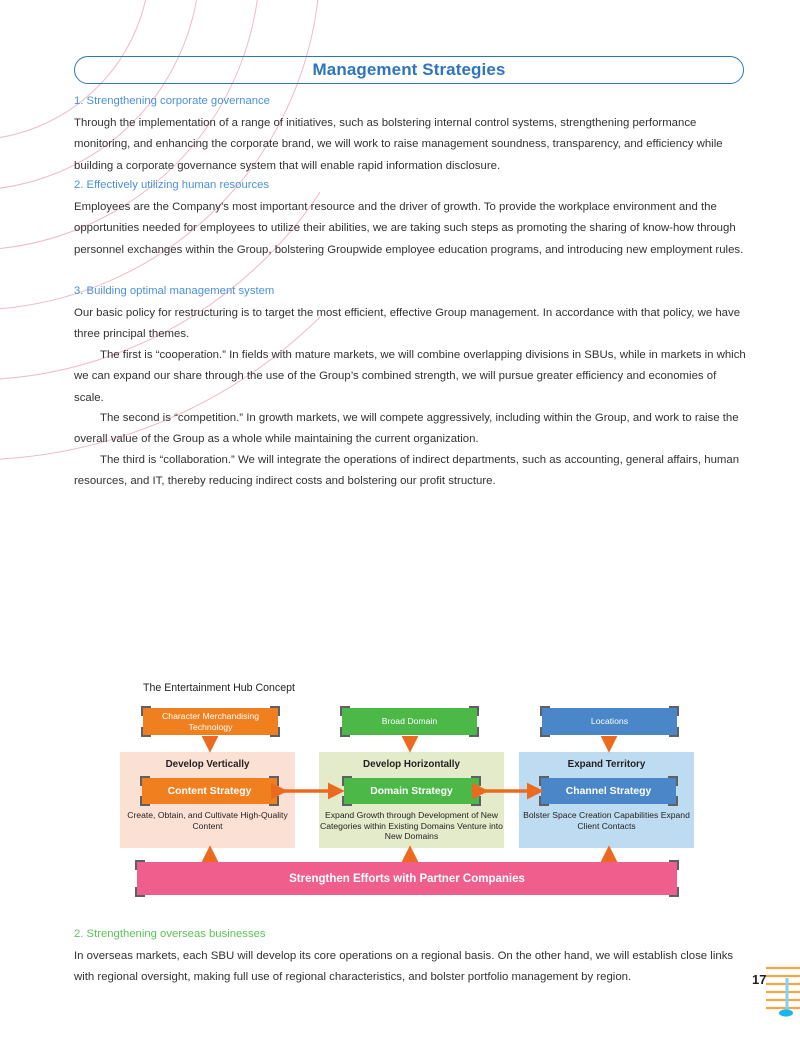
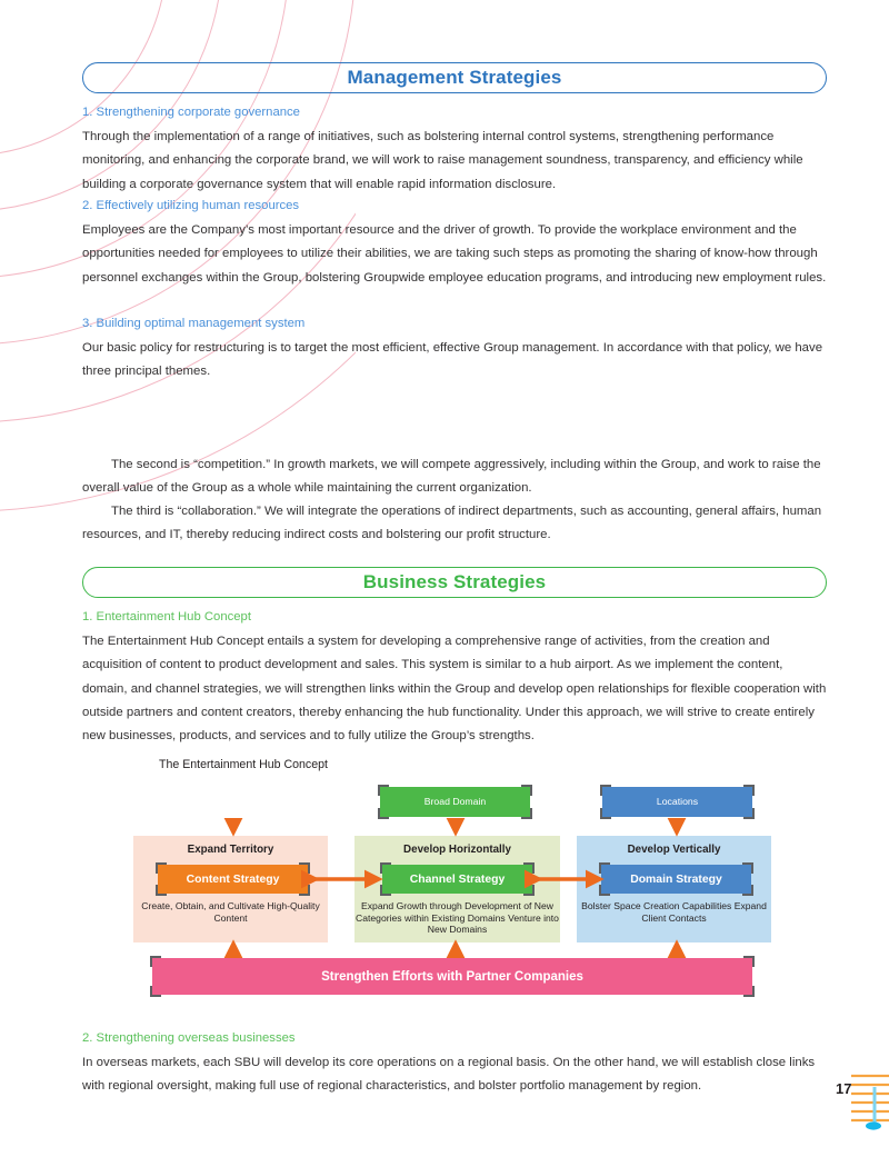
  Management Strategies
  1. Strengthening corporate governance
  Through the implementation of a range of initiatives, such as bolstering internal control systems, strengthening performance monitoring, and enhancing the corporate brand, we will work to raise management soundness, transparency, and efficiency while building a corporate governance system that will enable rapid information disclosure.
  2. Effectively utilizing human resources
  Employees are the Company’s most important resource and the driver of growth. To provide the workplace environment and the opportunities needed for employees to utilize their abilities, we are taking such steps as promoting the sharing of know-how through personnel exchanges within the Group, bolstering Groupwide employee education programs, and introducing new employment rules.
  3. Building optimal management system
  Our basic policy for restructuring is to target the most efficient, effective Group management. In accordance with that policy, we have three principal themes.
- The first is “cooperation.” In fields with mature markets, we will combine overlapping divisions in SBUs, while in markets in which we can expand our share through the use of the Group’s combined strength, we will pursue greater efficiency and economies of scale.
  The second is “competition.” In growth markets, we will compete aggressively, including within the Group, and work to raise the overall value of the Group as a whole while maintaining the current organization.
  The third is “collaboration.” We will integrate the operations of indirect departments, such as accounting, general affairs, human resources, and IT, thereby reducing indirect costs and bolstering our profit structure.
+ Business Strategies
+ 1. Entertainment Hub Concept
+ The Entertainment Hub Concept entails a system for developing a comprehensive range of activities, from the creation and acquisition of content to product development and sales. This system is similar to a hub airport. As we implement the content, domain, and channel strategies, we will strengthen links within the Group and develop open relationships for flexible cooperation with outside partners and content creators, thereby enhancing the hub functionality. Under this approach, we will strive to create entirely new businesses, products, and services and to fully utilize the Group’s strengths.
  The Entertainment Hub Concept
- Character Merchandising Technology
  Broad Domain
  Locations
- Develop Vertically
+ Expand Territory
  Content Strategy
  Create, Obtain, and Cultivate High-Quality Content
  Develop Horizontally
- Domain Strategy
+ Channel Strategy
  Expand Growth through Development of New Categories within Existing Domains Venture into New Domains
- Expand Territory
+ Develop Vertically
- Channel Strategy
+ Domain Strategy
  Bolster Space Creation Capabilities Expand Client Contacts
  Strengthen Efforts with Partner Companies
  2. Strengthening overseas businesses
  In overseas markets, each SBU will develop its core operations on a regional basis. On the other hand, we will establish close links with regional oversight, making full use of regional characteristics, and bolster portfolio management by region.
  17
